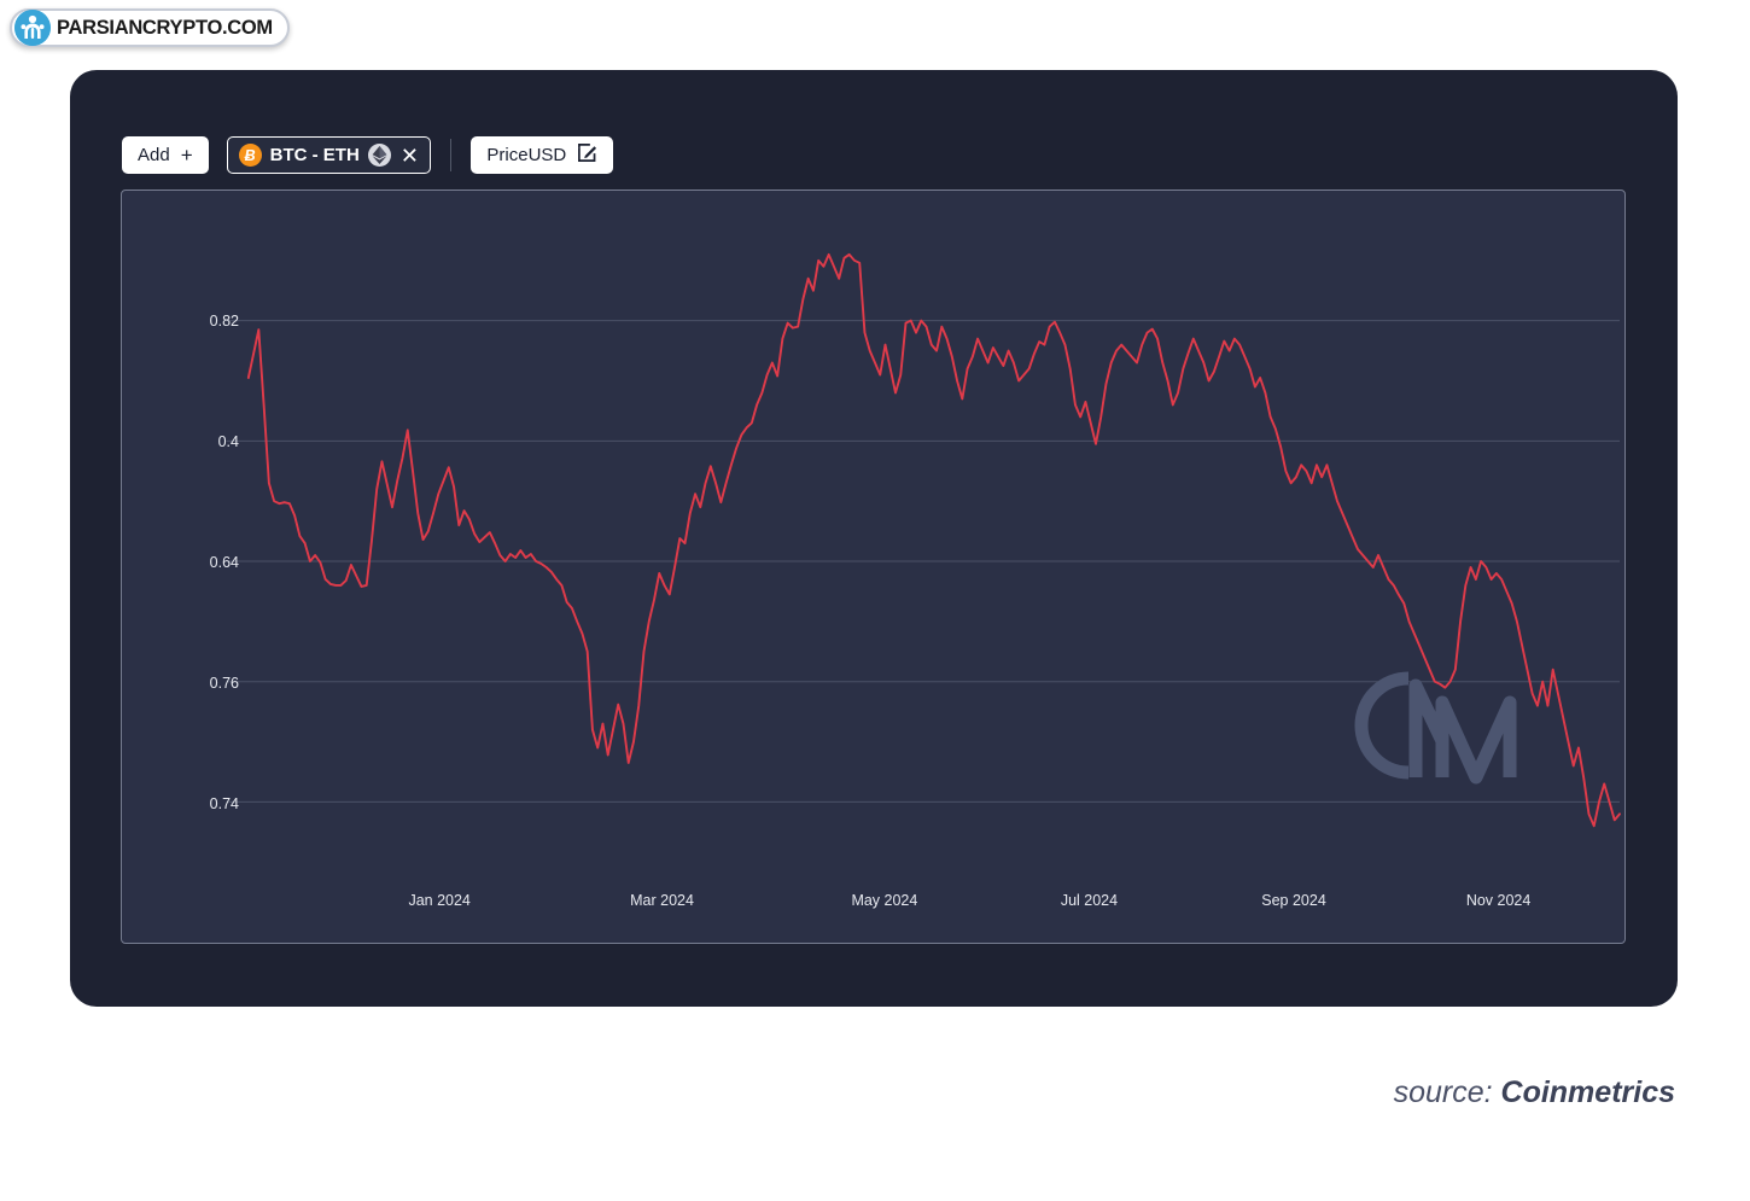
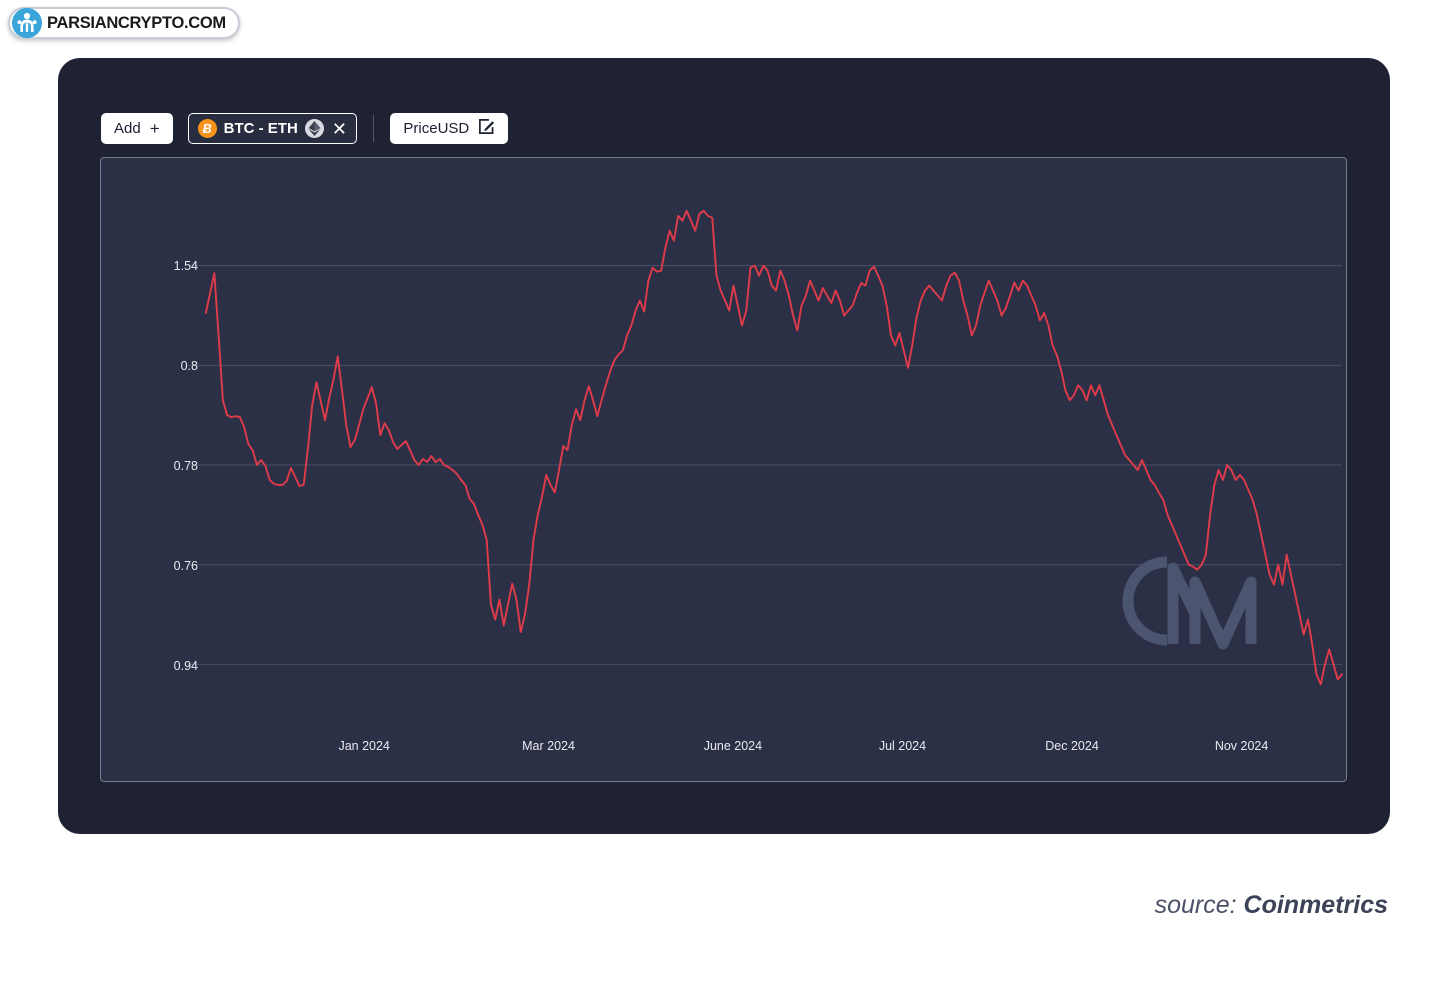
  PARSIANCRYPTO.COM
  Add
  +
  Ƀ
  BTC - ETH
  ✕
  PriceUSD
- 0.82
+ 1.54
- 0.4
+ 0.8
- 0.64
+ 0.78
  0.76
- 0.74
+ 0.94
  Jan 2024
  Mar 2024
- May 2024
+ June 2024
  Jul 2024
- Sep 2024
+ Dec 2024
  Nov 2024
  source: Coinmetrics
